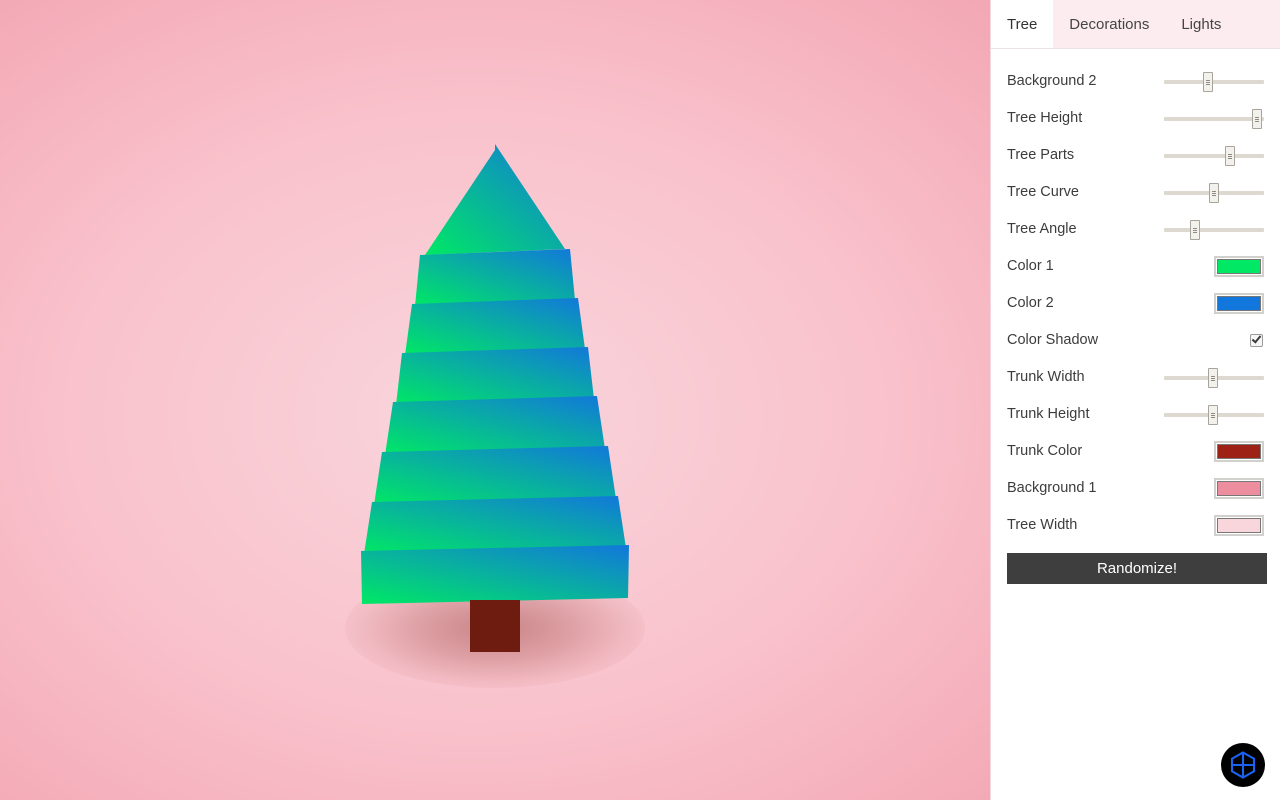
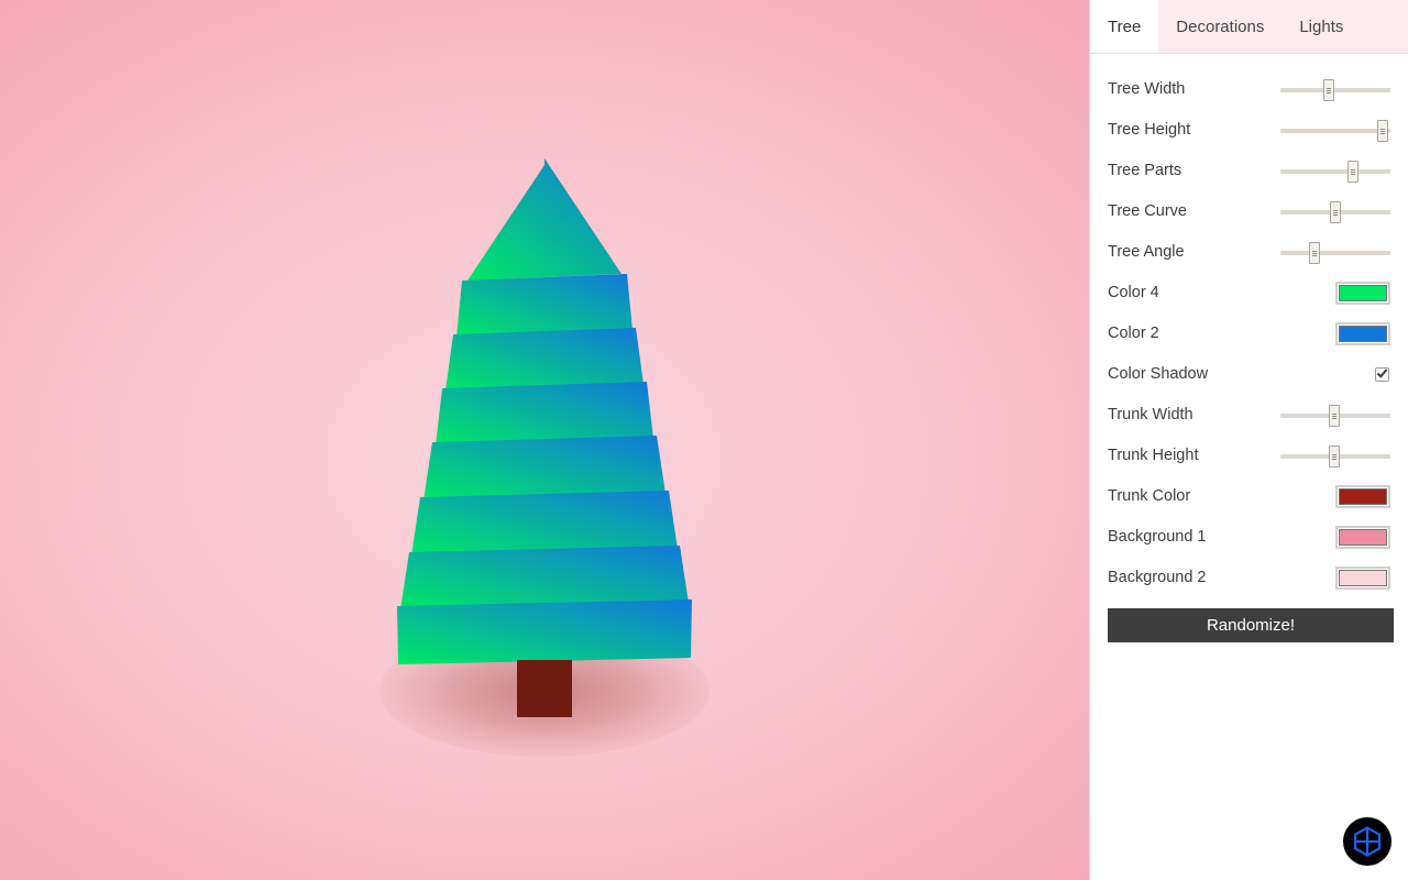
  Tree
  Decorations
  Lights
- Background 2
+ Tree Width
  Tree Height
  Tree Parts
  Tree Curve
  Tree Angle
- Color 1
+ Color 4
  Color 2
  Color Shadow
  Trunk Width
  Trunk Height
  Trunk Color
  Background 1
- Tree Width
+ Background 2
  Randomize!
